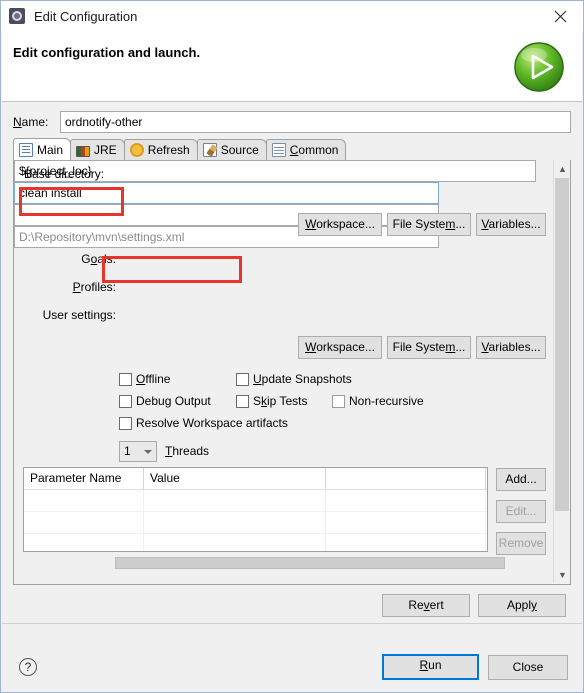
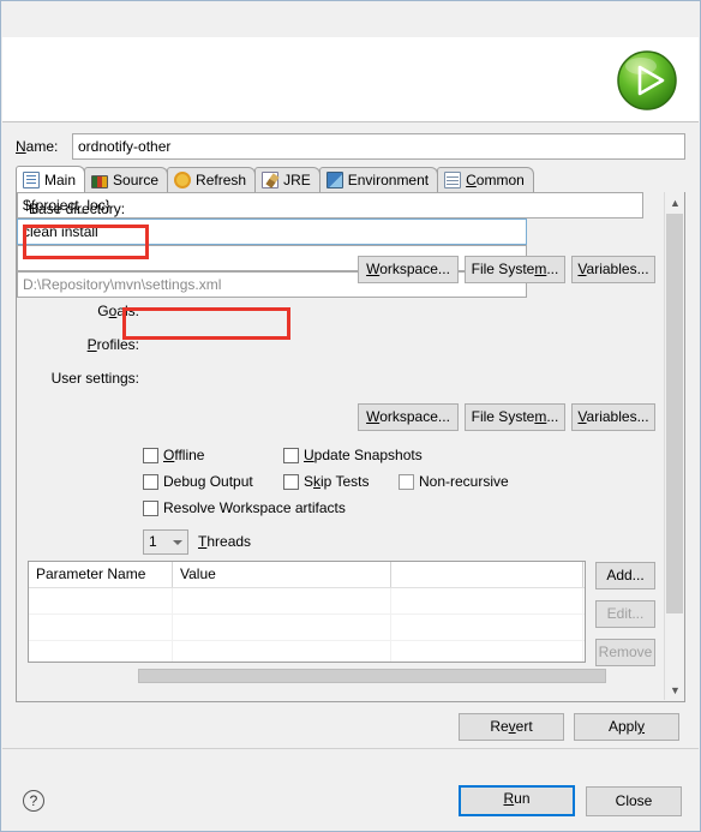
- Edit Configuration
- Edit configuration and launch.
  Name:
  ordnotify-other
  Main
- JRE
+ Source
  Refresh
- Source
+ JRE
+ Environment
  Common
  Base directory:
  ${project_loc}
  Workspace...
  File System...
  Variables...
  Goals:
  clean install
  Profiles:
  User settings:
  D:\Repository\mvn\settings.xml
  Workspace...
  File System...
  Variables...
  Offline
  Update Snapshots
  Debug Output
  Skip Tests
  Non-recursive
  Resolve Workspace artifacts
  1
  Threads
  Parameter Name
  Value
  Add...
  Edit...
  Remove
  ▲
  ▼
  Revert
  Apply
  ?
  Run
  Close
